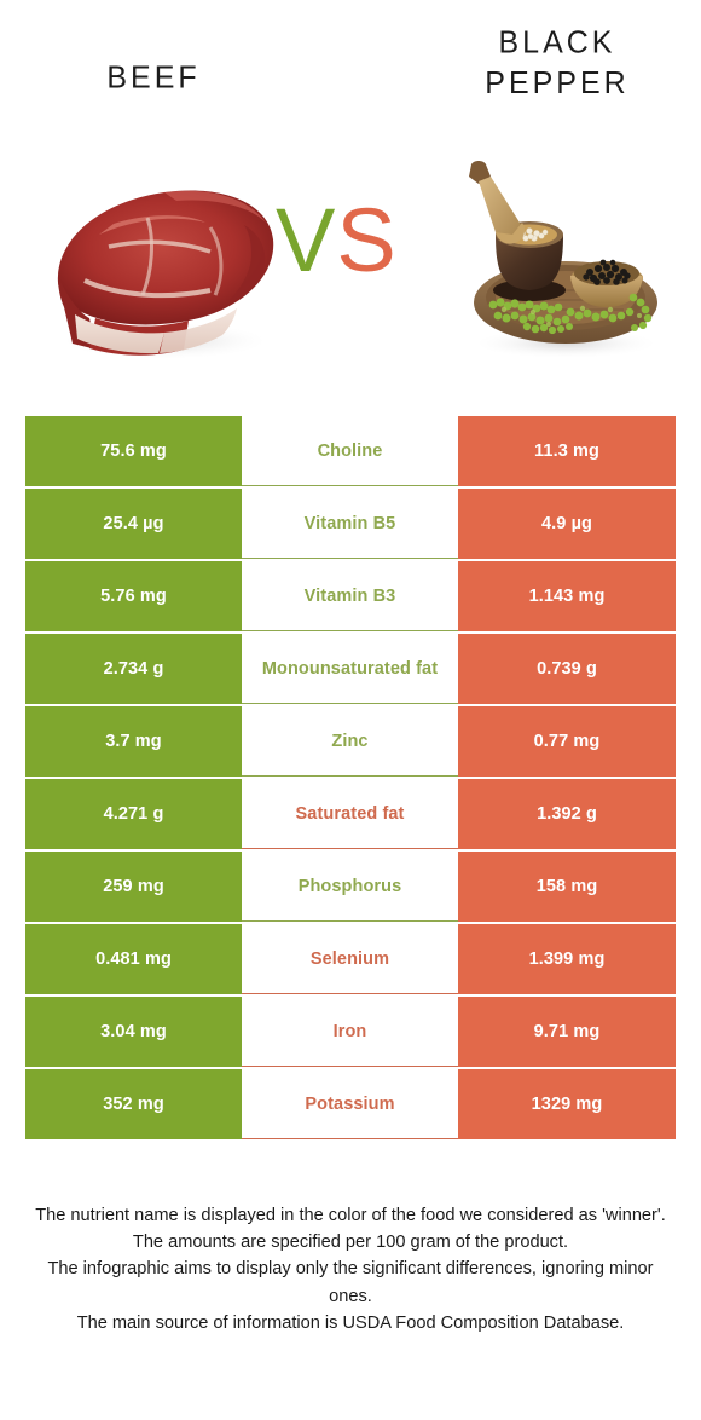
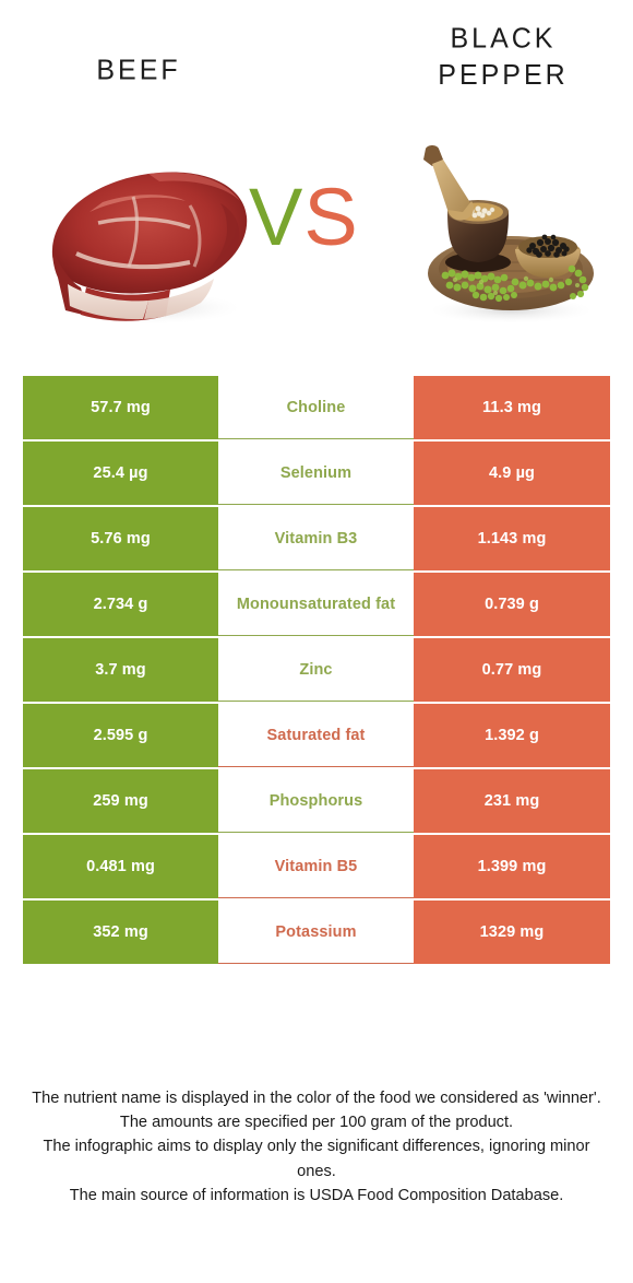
  BEEF
  BLACK
  PEPPER
  VS
- 75.6 mg
+ 57.7 mg
  Choline
  11.3 mg
  25.4 µg
- Vitamin B5
+ Selenium
  4.9 µg
  5.76 mg
  Vitamin B3
  1.143 mg
  2.734 g
  Monounsaturated fat
  0.739 g
  3.7 mg
  Zinc
  0.77 mg
- 4.271 g
+ 2.595 g
  Saturated fat
  1.392 g
  259 mg
  Phosphorus
- 158 mg
+ 231 mg
  0.481 mg
- Selenium
+ Vitamin B5
  1.399 mg
- 3.04 mg
- Iron
- 9.71 mg
  352 mg
  Potassium
  1329 mg
  The nutrient name is displayed in the color of the food we considered as 'winner'.
  The amounts are specified per 100 gram of the product.
  The infographic aims to display only the significant differences, ignoring minor ones.
  The main source of information is USDA Food Composition Database.
